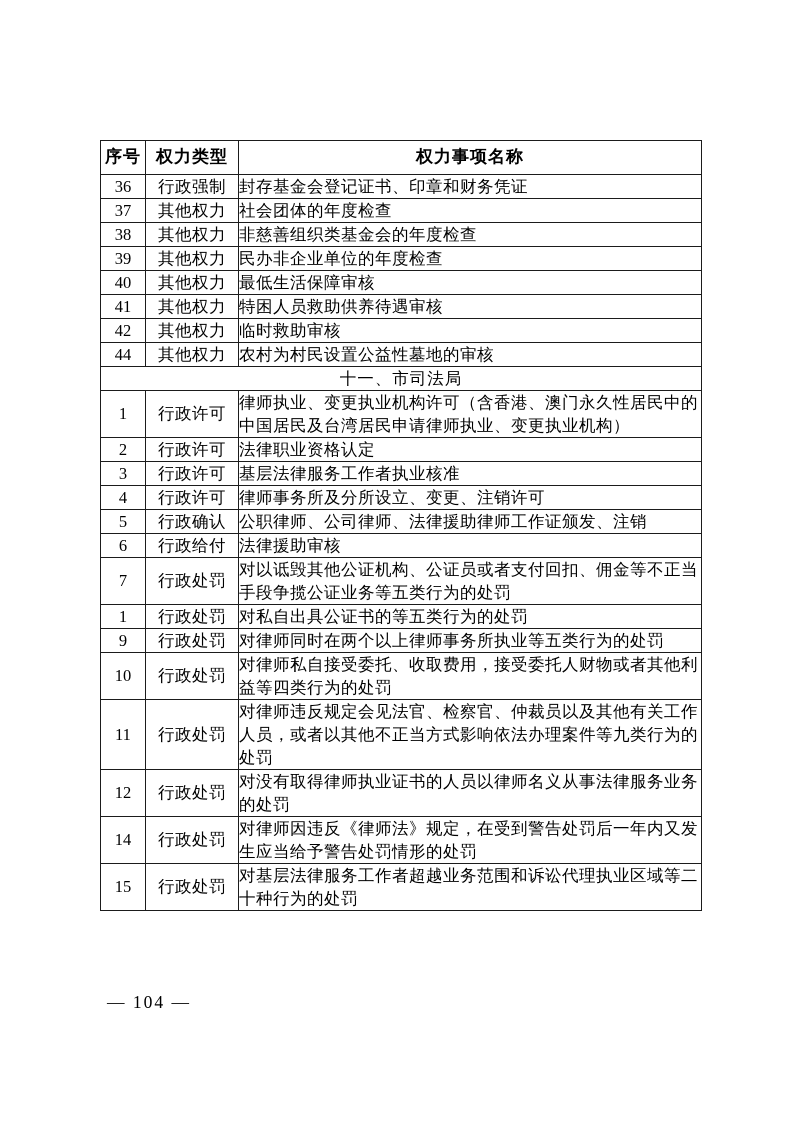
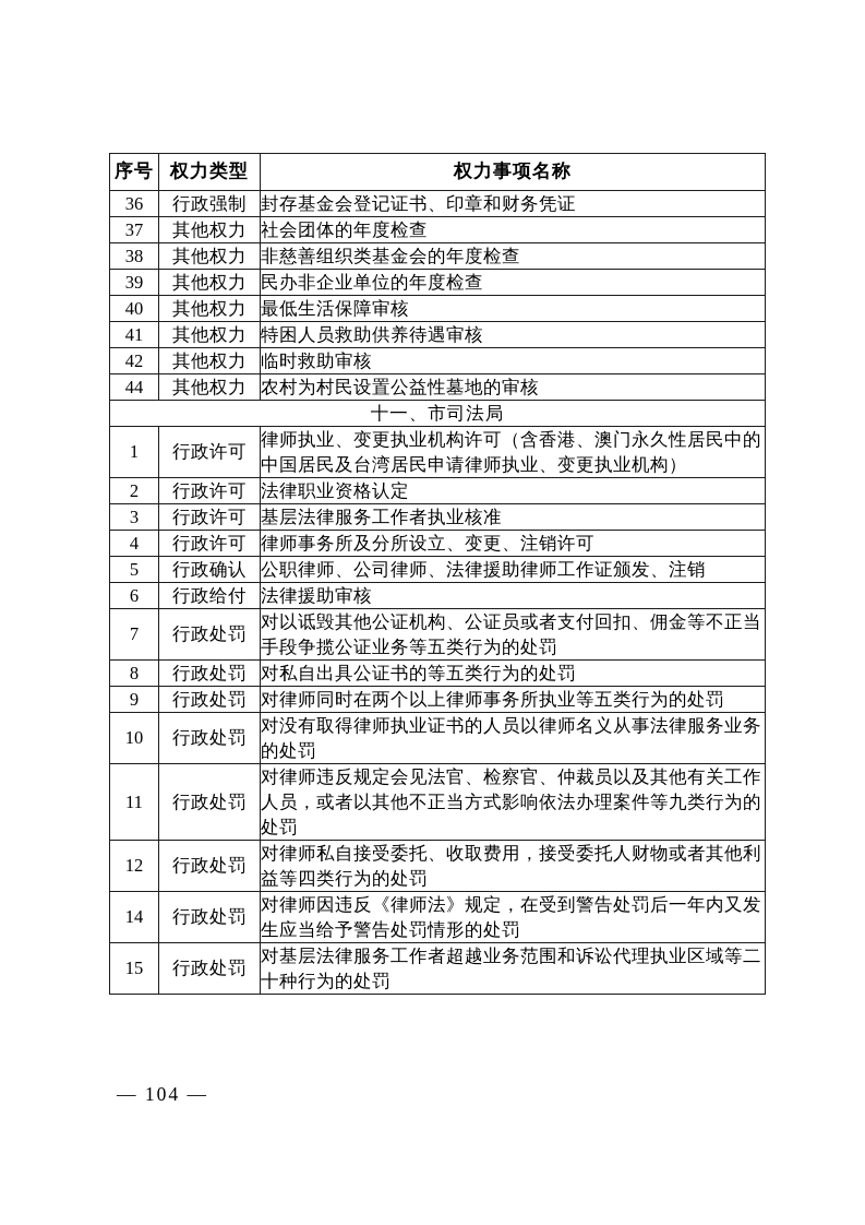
  序号	权力类型	权力事项名称
  36	行政强制	封存基金会登记证书、印章和财务凭证
  37	其他权力	社会团体的年度检查
  38	其他权力	非慈善组织类基金会的年度检查
  39	其他权力	民办非企业单位的年度检查
  40	其他权力	最低生活保障审核
  41	其他权力	特困人员救助供养待遇审核
  42	其他权力	临时救助审核
  44	其他权力	农村为村民设置公益性墓地的审核
  十一、市司法局
  1	行政许可	律师执业、变更执业机构许可（含香港、澳门永久性居民中的中国居民及台湾居民申请律师执业、变更执业机构）
  2	行政许可	法律职业资格认定
  3	行政许可	基层法律服务工作者执业核准
  4	行政许可	律师事务所及分所设立、变更、注销许可
  5	行政确认	公职律师、公司律师、法律援助律师工作证颁发、注销
  6	行政给付	法律援助审核
  7	行政处罚	对以诋毁其他公证机构、公证员或者支付回扣、佣金等不正当手段争揽公证业务等五类行为的处罚
- 1	行政处罚	对私自出具公证书的等五类行为的处罚
+ 8	行政处罚	对私自出具公证书的等五类行为的处罚
  9	行政处罚	对律师同时在两个以上律师事务所执业等五类行为的处罚
- 10	行政处罚	对律师私自接受委托、收取费用，接受委托人财物或者其他利益等四类行为的处罚
+ 10	行政处罚	对没有取得律师执业证书的人员以律师名义从事法律服务业务的处罚
  11	行政处罚	对律师违反规定会见法官、检察官、仲裁员以及其他有关工作人员，或者以其他不正当方式影响依法办理案件等九类行为的处罚
- 12	行政处罚	对没有取得律师执业证书的人员以律师名义从事法律服务业务的处罚
+ 12	行政处罚	对律师私自接受委托、收取费用，接受委托人财物或者其他利益等四类行为的处罚
  14	行政处罚	对律师因违反《律师法》规定，在受到警告处罚后一年内又发生应当给予警告处罚情形的处罚
  15	行政处罚	对基层法律服务工作者超越业务范围和诉讼代理执业区域等二十种行为的处罚
  — 104 —
